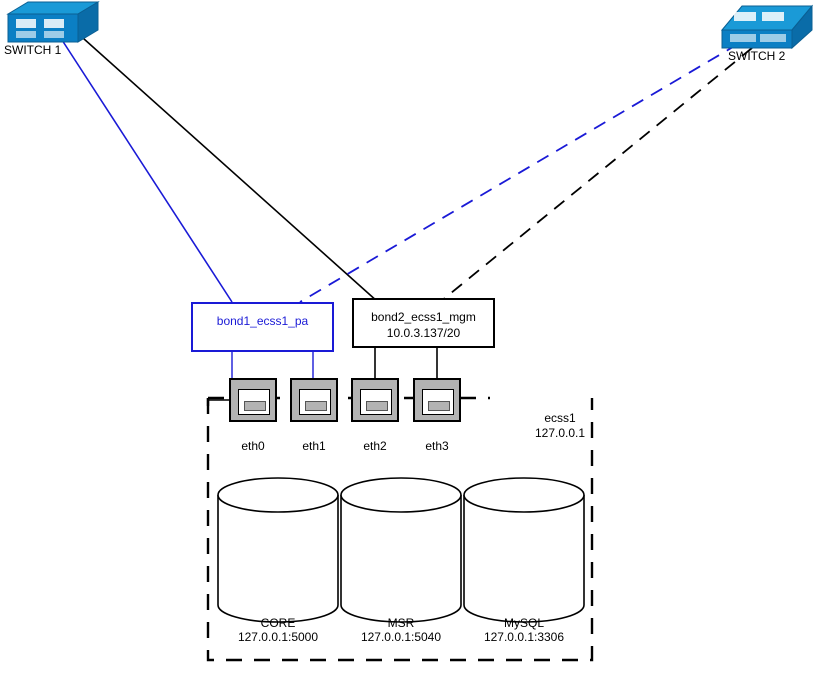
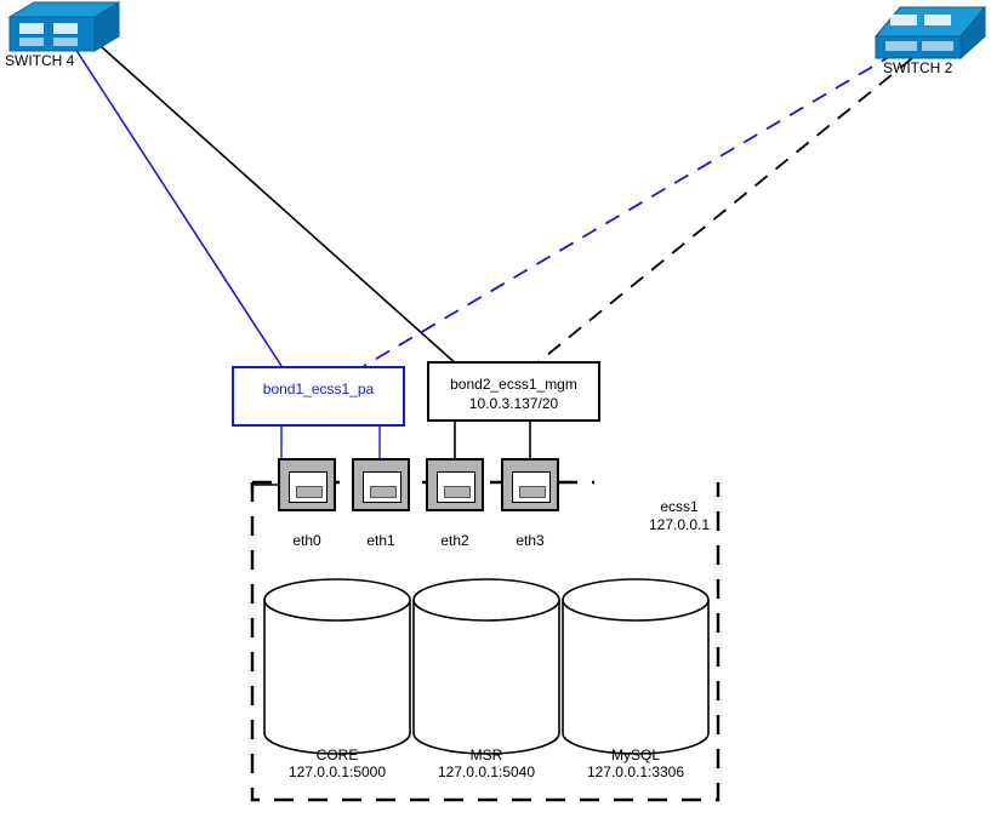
- SWITCH 1
+ SWITCH 4
  SWITCH 2
  bond1_ecss1_pa
  bond2_ecss1_mgm
  10.0.3.137/20
  eth0
  eth1
  eth2
  eth3
  ecss1
  127.0.0.1
  CORE
  127.0.0.1:5000
  MSR
  127.0.0.1:5040
  MySQL
  127.0.0.1:3306
